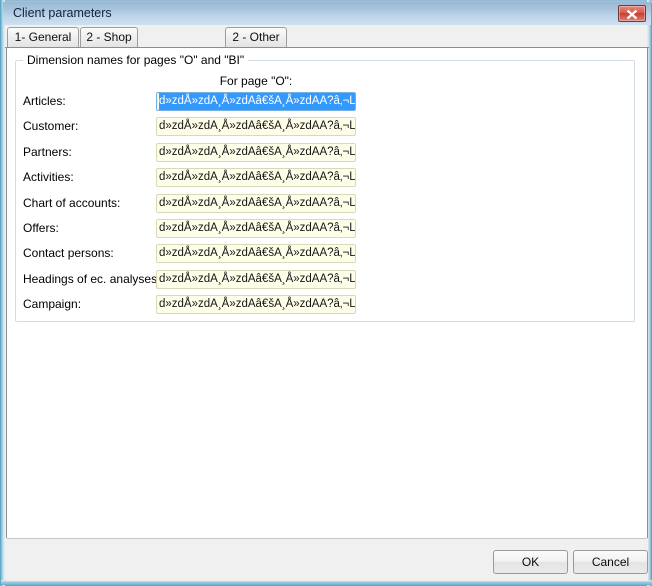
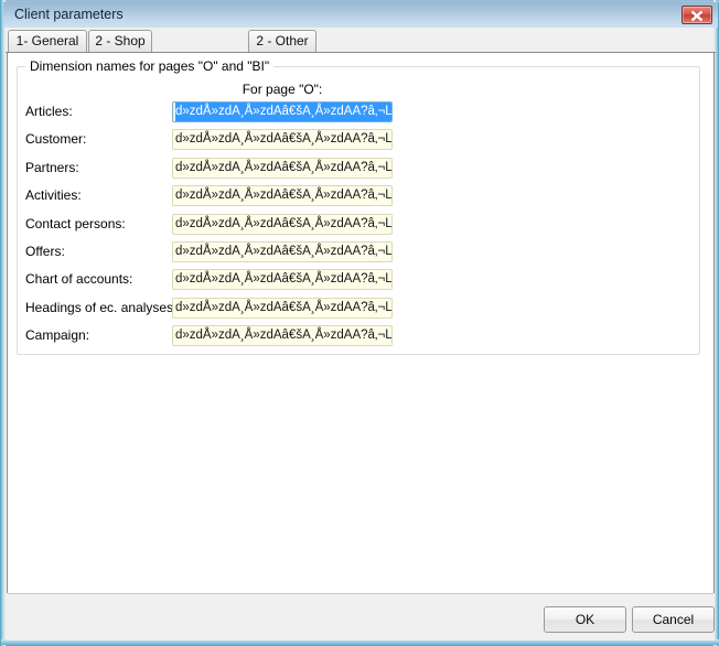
  Client parameters
  1- General
  2 - Shop
  2 - Other
  Dimension names for pages "O" and "BI"
  For page "O":
  Articles:
  d»zdÅ»zdA¸Å»zdAâ€šA¸Å»zdAA?â‚¬L
  Customer:
  d»zdÅ»zdA¸Å»zdAâ€šA¸Å»zdAA?â‚¬L
  Partners:
  d»zdÅ»zdA¸Å»zdAâ€šA¸Å»zdAA?â‚¬L
  Activities:
  d»zdÅ»zdA¸Å»zdAâ€šA¸Å»zdAA?â‚¬L
- Chart of accounts:
+ Contact persons:
  d»zdÅ»zdA¸Å»zdAâ€šA¸Å»zdAA?â‚¬L
  Offers:
  d»zdÅ»zdA¸Å»zdAâ€šA¸Å»zdAA?â‚¬L
- Contact persons:
+ Chart of accounts:
  d»zdÅ»zdA¸Å»zdAâ€šA¸Å»zdAA?â‚¬L
  Headings of ec. analyses
  d»zdÅ»zdA¸Å»zdAâ€šA¸Å»zdAA?â‚¬L
  Campaign:
  d»zdÅ»zdA¸Å»zdAâ€šA¸Å»zdAA?â‚¬L
  OK
  Cancel
